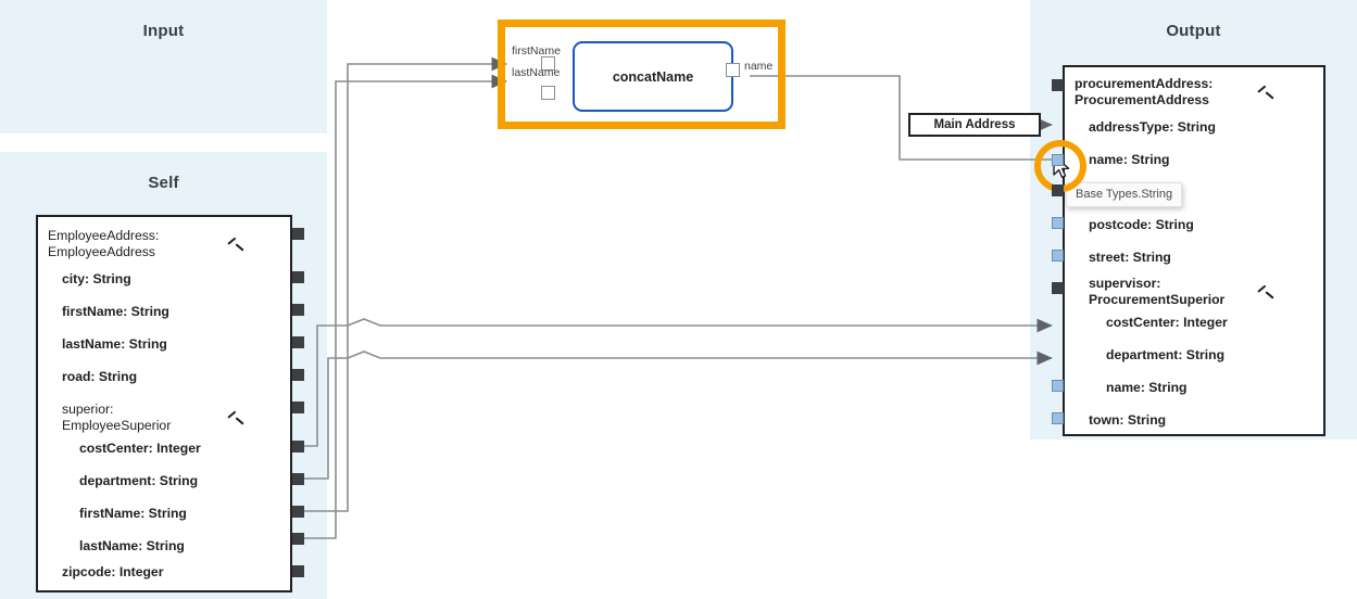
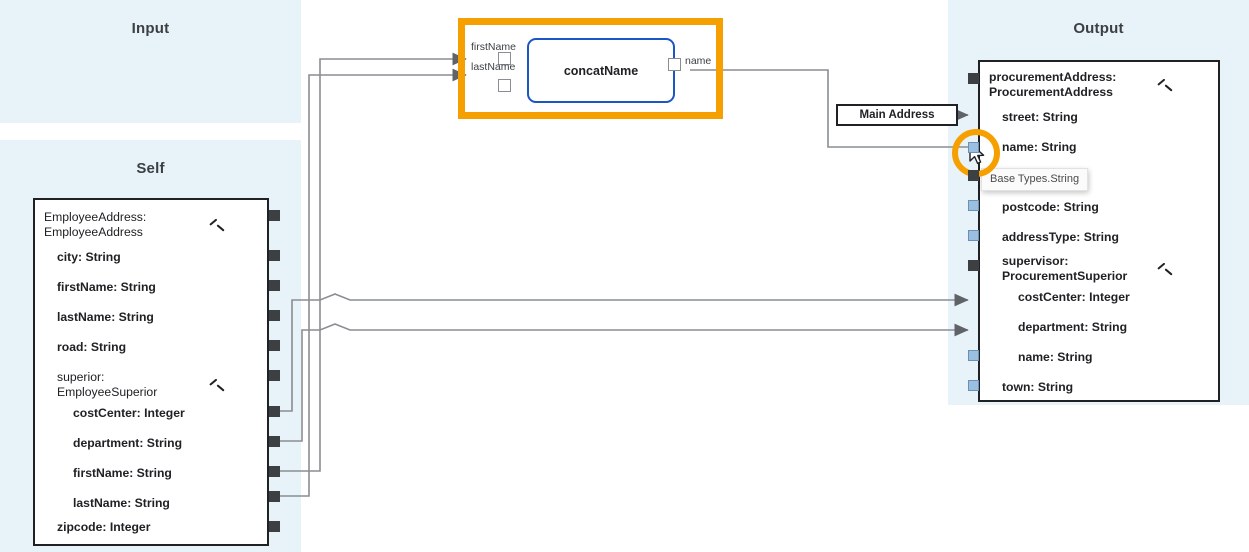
  Input
  Self
  Output
  EmployeeAddress:
  EmployeeAddress
  city: String
  firstName: String
  lastName: String
  road: String
  superior:
  EmployeeSuperior
  costCenter: Integer
  department: String
  firstName: String
  lastName: String
  zipcode: Integer
  procurementAddress:
  ProcurementAddress
- addressType: String
+ street: String
  name: String
  postcode: String
- street: String
+ addressType: String
  supervisor:
  ProcurementSuperior
  costCenter: Integer
  department: String
  name: String
  town: String
  concatName
  firstName
  lastName
  name
  Main Address
  Base Types.String
